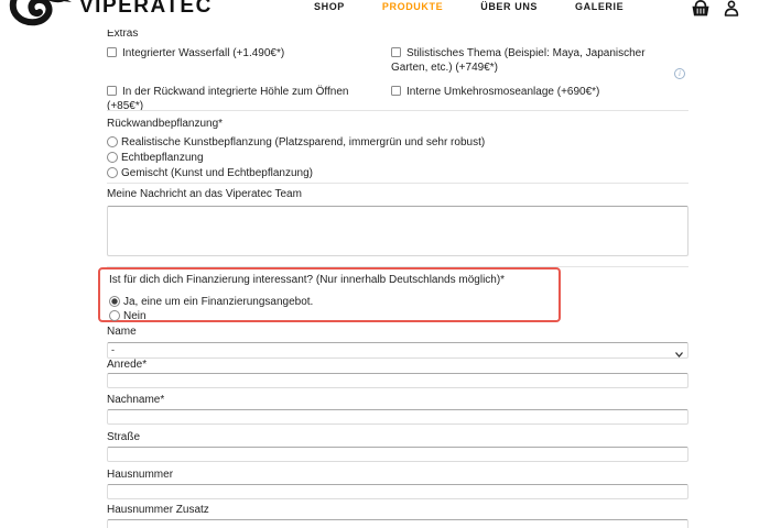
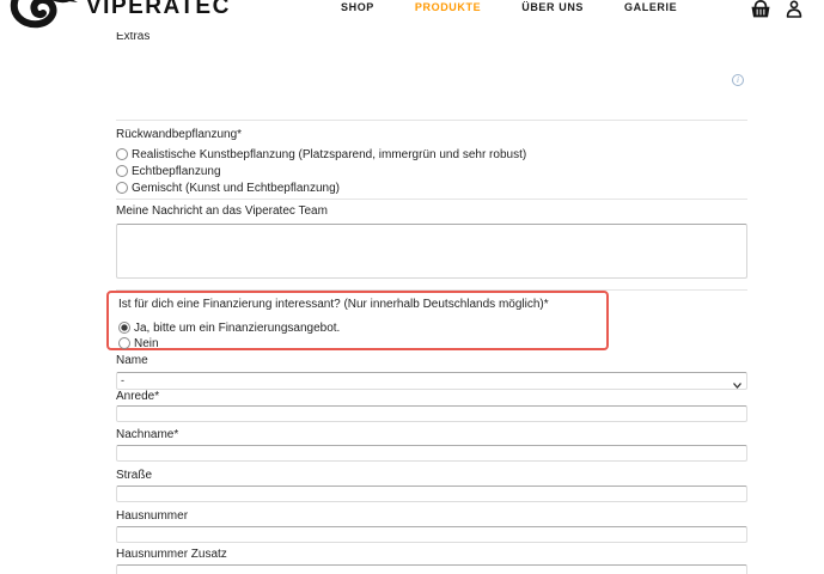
  Extras
- Integrierter Wasserfall (+1.490€*)
- Stilistisches Thema (Beispiel: Maya, Japanischer Garten, etc.) (+749€*)
- In der Rückwand integrierte Höhle zum Öffnen (+85€*)
- Interne Umkehrosmoseanlage (+690€*)
  i
  Rückwandbepflanzung*
  Realistische Kunstbepflanzung (Platzsparend, immergrün und sehr robust)
  Echtbepflanzung
  Gemischt (Kunst und Echtbepflanzung)
  Meine Nachricht an das Viperatec Team
- Ist für dich dich Finanzierung interessant? (Nur innerhalb Deutschlands möglich)*
+ Ist für dich eine Finanzierung interessant? (Nur innerhalb Deutschlands möglich)*
- Ja, eine um ein Finanzierungsangebot.
+ Ja, bitte um ein Finanzierungsangebot.
  Nein
  Name
  -
  Anrede*
  Nachname*
  Straße
  Hausnummer
  Hausnummer Zusatz
  VIPERATEC
  SHOP
  PRODUKTE
  ÜBER UNS
  GALERIE
